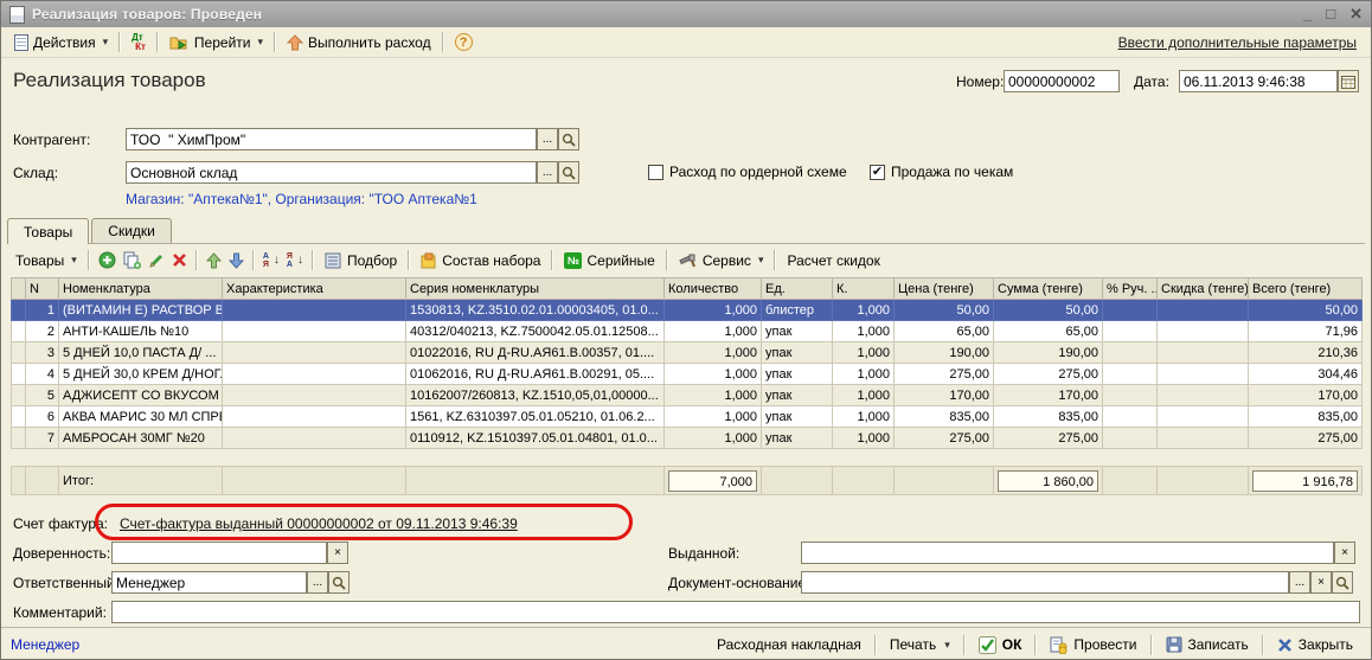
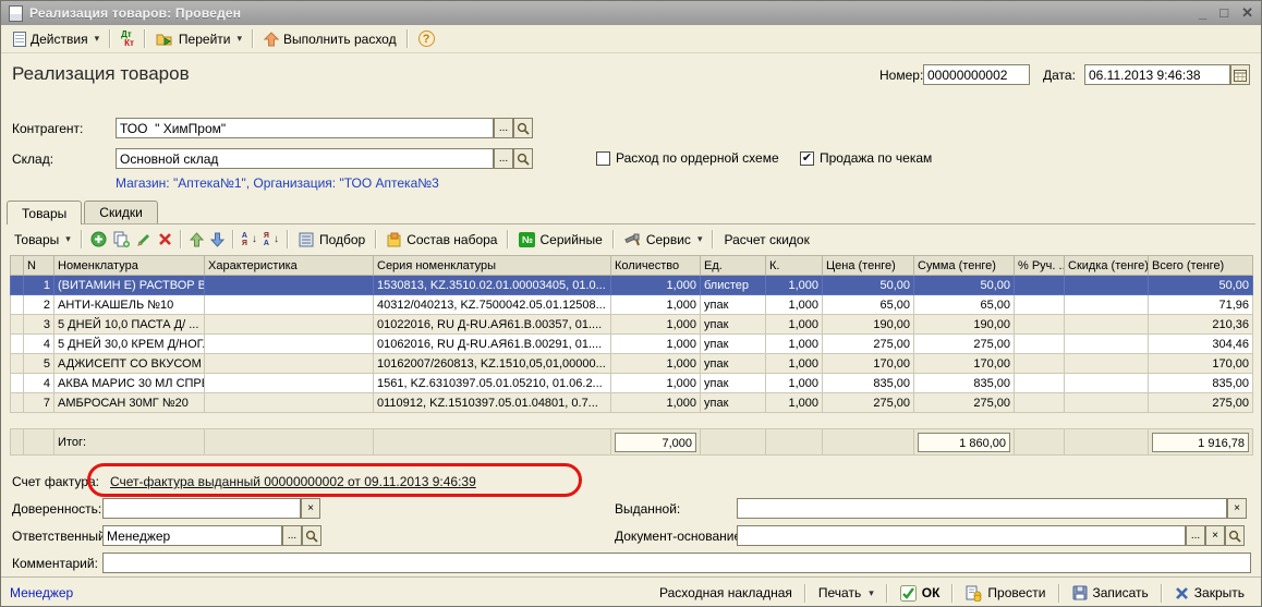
  Реализация товаров: Проведен
  _
  □
  ✕
  Действия
  ▾
  Дт
  Кт
  Перейти
  ▾
  Выполнить расход
  ?
- Ввести дополнительные параметры
  Реализация товаров
  Номер:
  00000000002
  Дата:
  06.11.2013 9:46:38
  Контрагент:
  ТОО " ХимПром"
  ...
  Склад:
  Основной склад
  ...
  Расход по ордерной схеме
  ✔
  Продажа по чекам
- Магазин: "Аптека№1", Организация: "ТОО Аптека№1
+ Магазин: "Аптека№1", Организация: "ТОО Аптека№3
  Товары
  Скидки
  Товары
  ▾
  ↓
  ↓
  Подбор
  Состав набора
  №
  Серийные
  Сервис
  ▾
  Расчет скидок
  	N	Номенклатура	Характеристика	Серия номенклатуры	Количество	Ед.	К.	Цена (тенге)	Сумма (тенге)	% Руч. .	Скидка (тенге)	Всего (тенге)
  	1	(ВИТАМИН Е) РАСТВОР В		1530813, KZ.3510.02.01.00003405, 01.0...	1,000	блистер	1,000	50,00	50,00			50,00
  	2	АНТИ-КАШЕЛЬ №10		40312/040213, KZ.7500042.05.01.12508...	1,000	упак	1,000	65,00	65,00			71,96
  	3	5 ДНЕЙ 10,0 ПАСТА Д/ ...		01022016, RU Д-RU.АЯ61.В.00357, 01....	1,000	упак	1,000	190,00	190,00			210,36
- 	4	5 ДНЕЙ 30,0 КРЕМ Д/НОГ.		01062016, RU Д-RU.АЯ61.В.00291, 05....	1,000	упак	1,000	275,00	275,00			304,46
+ 	4	5 ДНЕЙ 30,0 КРЕМ Д/НОГ.		01062016, RU Д-RU.АЯ61.В.00291, 01....	1,000	упак	1,000	275,00	275,00			304,46
  	5	АДЖИСЕПТ СО ВКУСОМ		10162007/260813, KZ.1510,05,01,00000...	1,000	упак	1,000	170,00	170,00			170,00
- 	6	АКВА МАРИС 30 МЛ СПР		1561, KZ.6310397.05.01.05210, 01.06.2...	1,000	упак	1,000	835,00	835,00			835,00
+ 	4	АКВА МАРИС 30 МЛ СПР		1561, KZ.6310397.05.01.05210, 01.06.2...	1,000	упак	1,000	835,00	835,00			835,00
- 	7	АМБРОСАН 30МГ №20		0110912, KZ.1510397.05.01.04801, 01.0...	1,000	упак	1,000	275,00	275,00			275,00
+ 	7	АМБРОСАН 30МГ №20		0110912, KZ.1510397.05.01.04801, 0.7...	1,000	упак	1,000	275,00	275,00			275,00
  		Итог:			7,000				1 860,00			1 916,78
  Счет фактура:
  Счет-фактура выданный 00000000002 от 09.11.2013 9:46:39
  Доверенность:
  ×
  Выданной:
  ×
  Ответственны
  Менеджер
  ...
  Документ-основани
  ...
  ×
  Комментарий:
  Менеджер
  Расходная накладная
  Печать
  ▾
  ОК
  Провести
  Записать
  Закрыть
